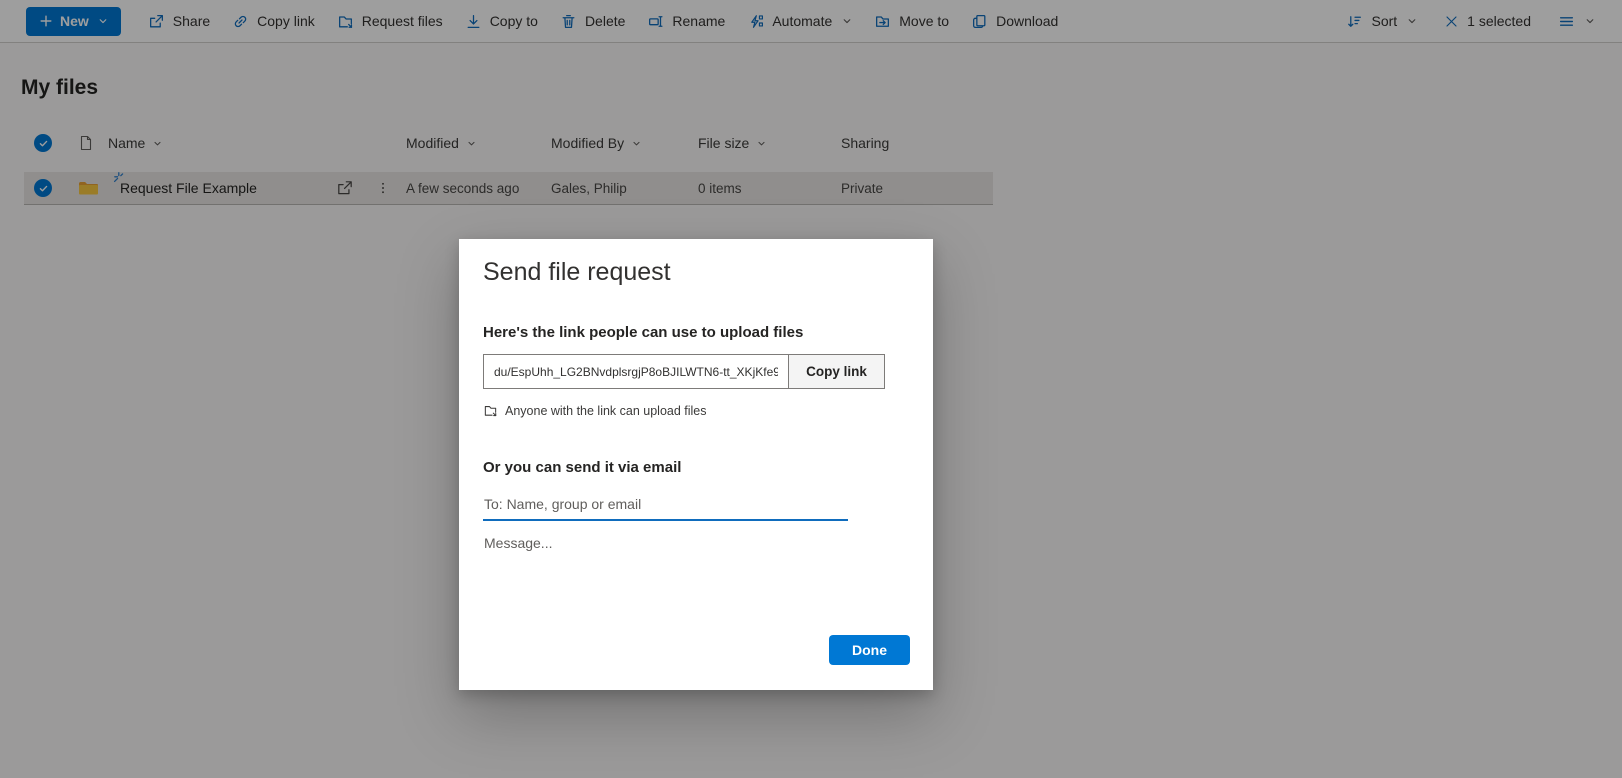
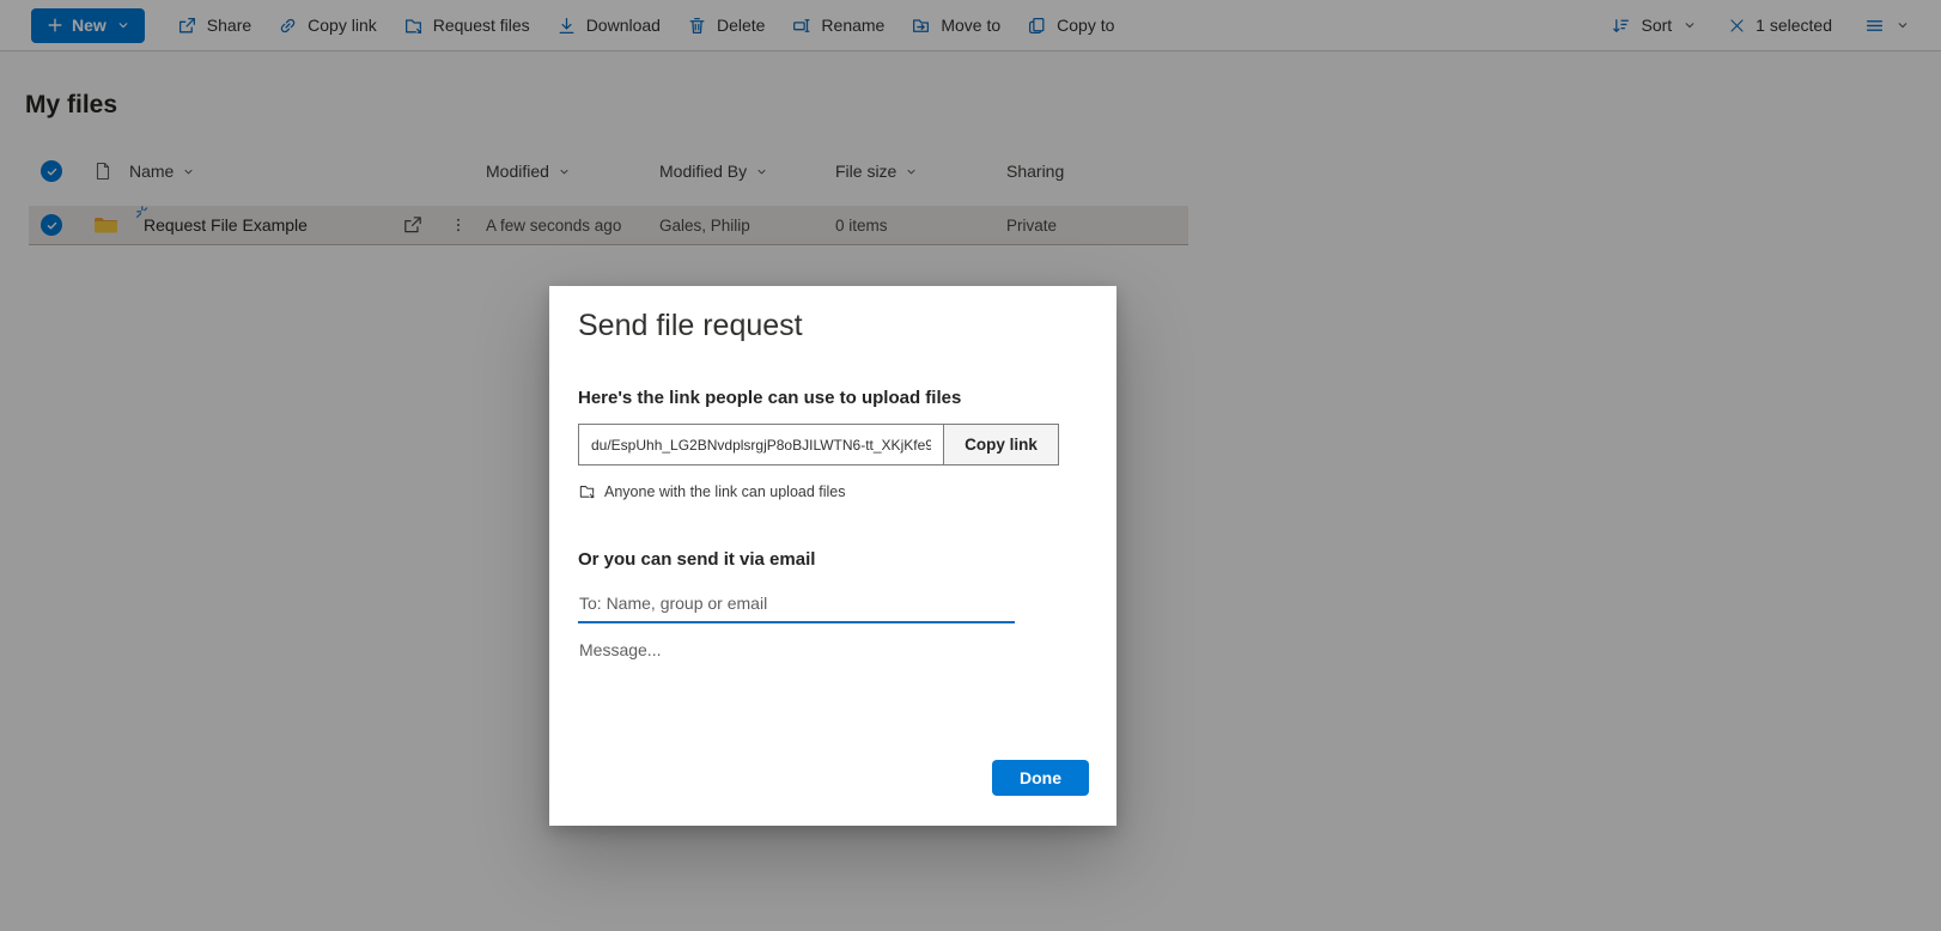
  New
  Share
  Copy link
  Request files
- Copy to
+ Download
  Delete
  Rename
- Automate
  Move to
- Download
+ Copy to
  Sort
  1 selected
  My files
  Name
  Modified
  Modified By
  File size
  Sharing
  Request File Example
  A few seconds ago
  Gales, Philip
  0 items
  Private
  Send file request
  Here's the link people can use to upload files
  du/EspUhh_LG2BNvdplsrgjP8oBJILWTN6-tt_XKjKfe9
  Copy link
  Anyone with the link can upload files
  Or you can send it via email
  To: Name, group or email
  Message...
  Done
